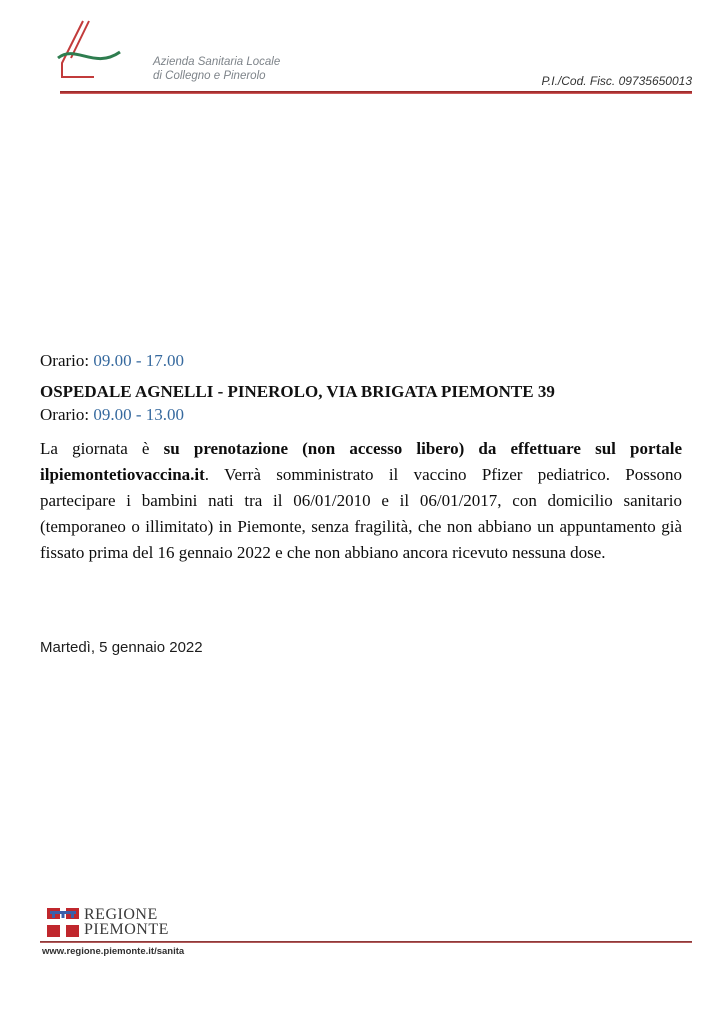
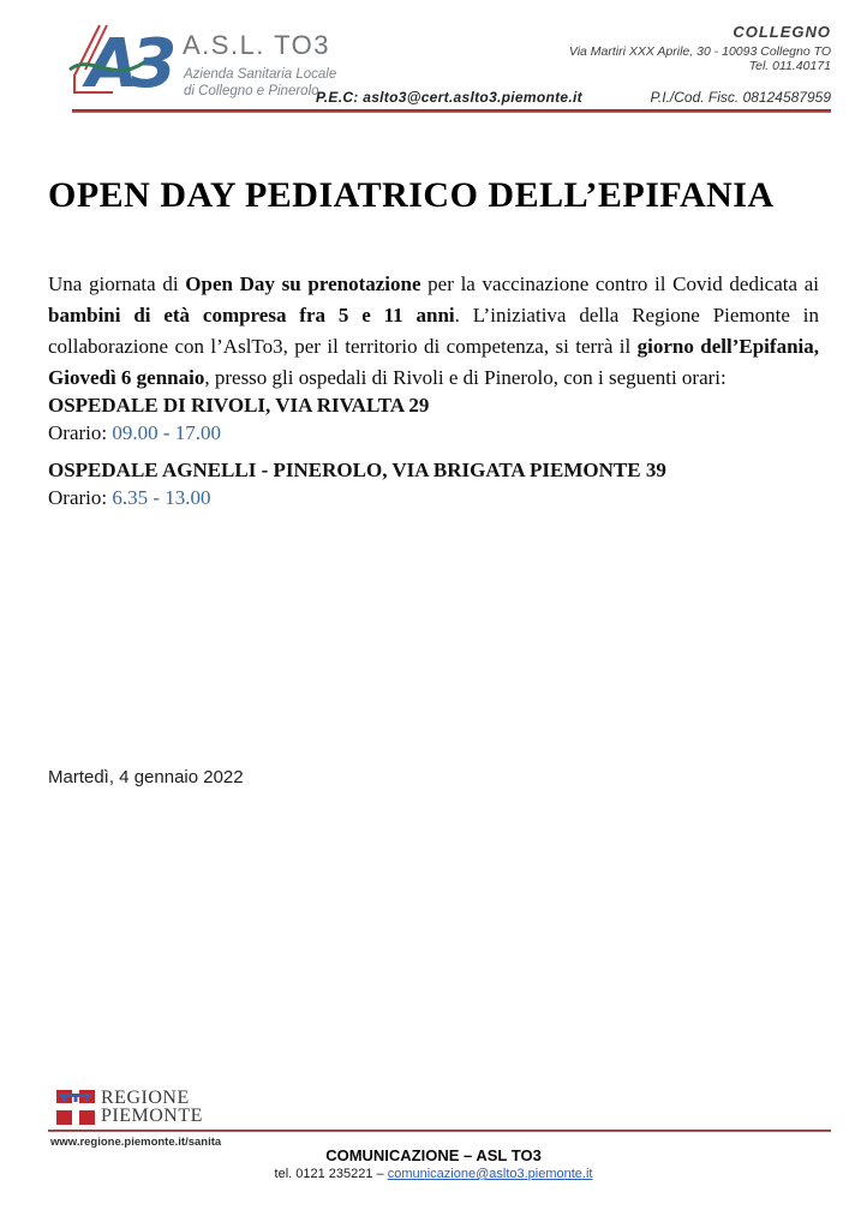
+ A3
+ A.S.L. TO3
  Azienda Sanitaria Locale
  di Collegno e Pinerolo
+ COLLEGNO
+ Via Martiri XXX Aprile, 30 - 10093 Collegno TO
+ Tel. 011.40171
+ P.E.C: aslto3@cert.aslto3.piemonte.it
- P.I./Cod. Fisc. 09735650013
+ P.I./Cod. Fisc. 08124587959
+ OPEN DAY PEDIATRICO DELL’EPIFANIA
+ Una giornata di Open Day su prenotazione per la vaccinazione contro il Covid dedicata ai bambini di età compresa fra 5 e 11 anni. L’iniziativa della Regione Piemonte in collaborazione con l’AslTo3, per il territorio di competenza, si terrà il giorno dell’Epifania, Giovedì 6 gennaio, presso gli ospedali di Rivoli e di Pinerolo, con i seguenti orari:
+ OSPEDALE DI RIVOLI, VIA RIVALTA 29
  Orario: 09.00 - 17.00
  OSPEDALE AGNELLI - PINEROLO, VIA BRIGATA PIEMONTE 39
- Orario: 09.00 - 13.00
+ Orario: 6.35 - 13.00
- La giornata è su prenotazione (non accesso libero) da effettuare sul portale ilpiemontetiovaccina.it. Verrà somministrato il vaccino Pfizer pediatrico. Possono partecipare i bambini nati tra il 06/01/2010 e il 06/01/2017, con domicilio sanitario (temporaneo o illimitato) in Piemonte, senza fragilità, che non abbiano un appuntamento già fissato prima del 16 gennaio 2022 e che non abbiano ancora ricevuto nessuna dose.
- Martedì, 5 gennaio 2022
+ Martedì, 4 gennaio 2022
  REGIONE
  PIEMONTE
  www.regione.piemonte.it/sanita
+ COMUNICAZIONE – ASL TO3
+ tel. 0121 235221 – comunicazione@aslto3.piemonte.it
